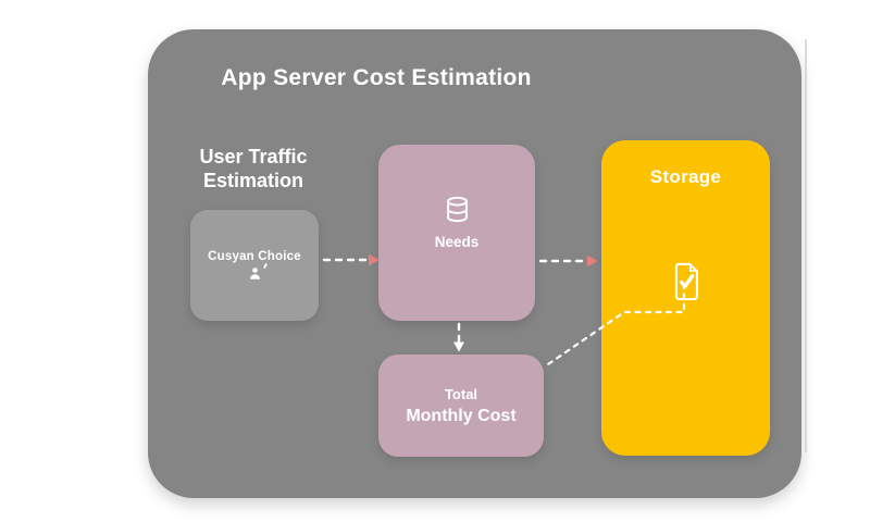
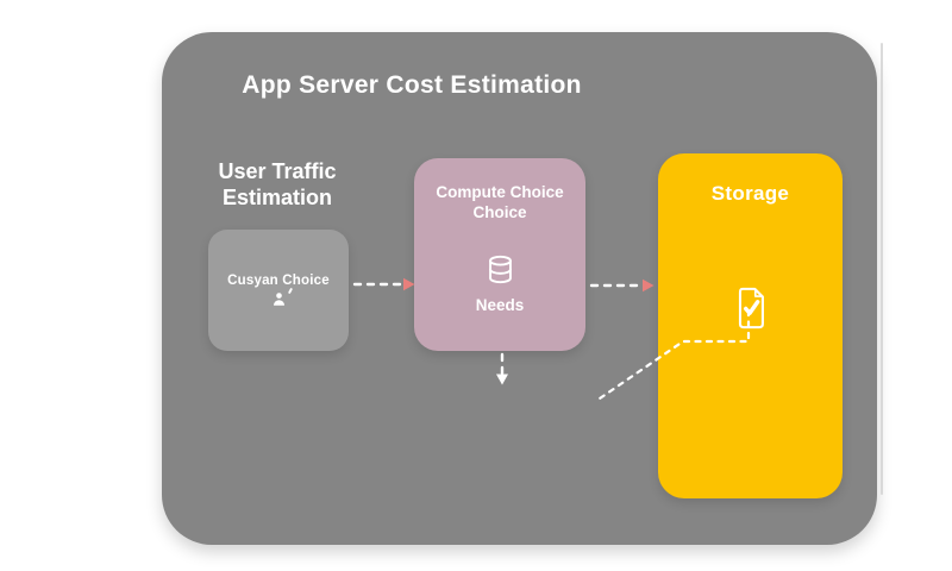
  App Server Cost Estimation
  User Traffic
  Estimation
  Cusyan Choice
+ Compute Choice
+ Choice
  Needs
  Storage
- Total
- Monthly Cost
